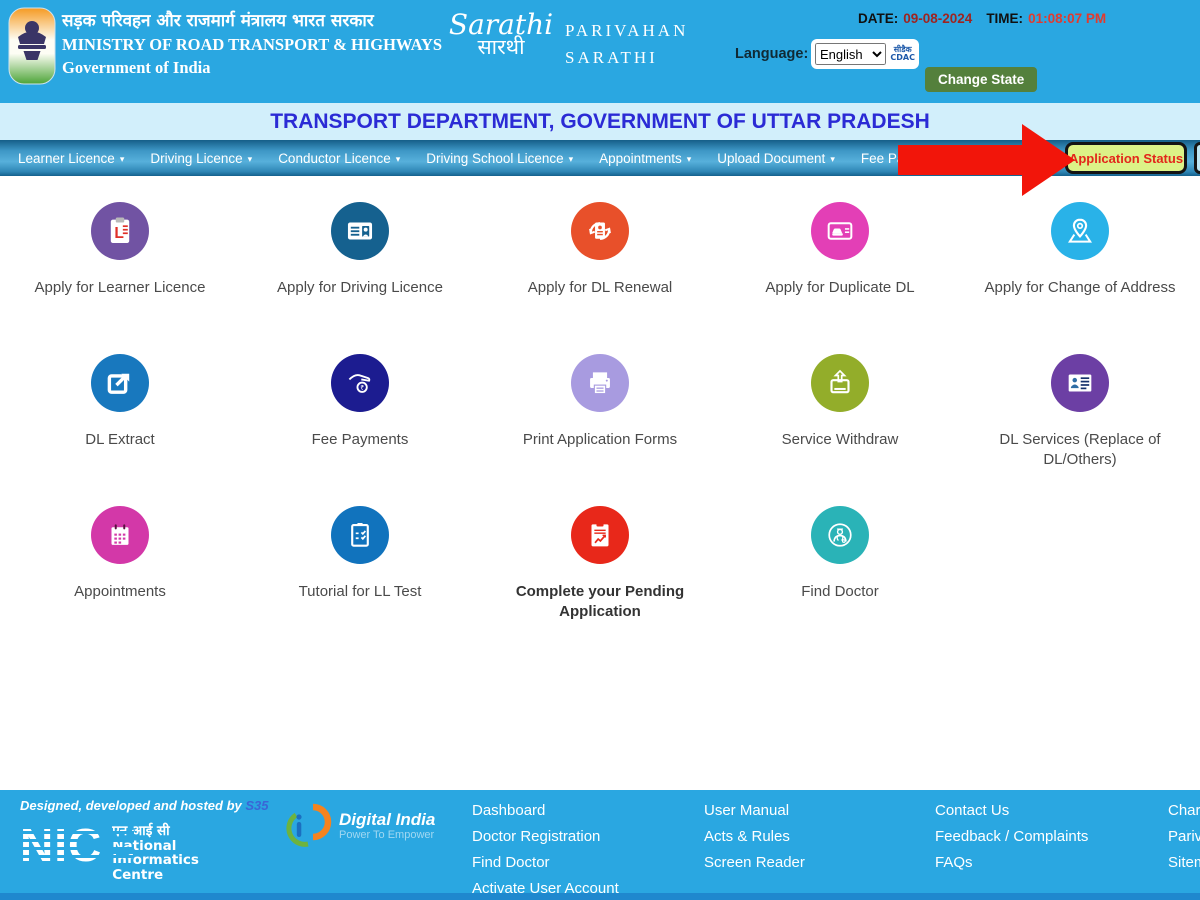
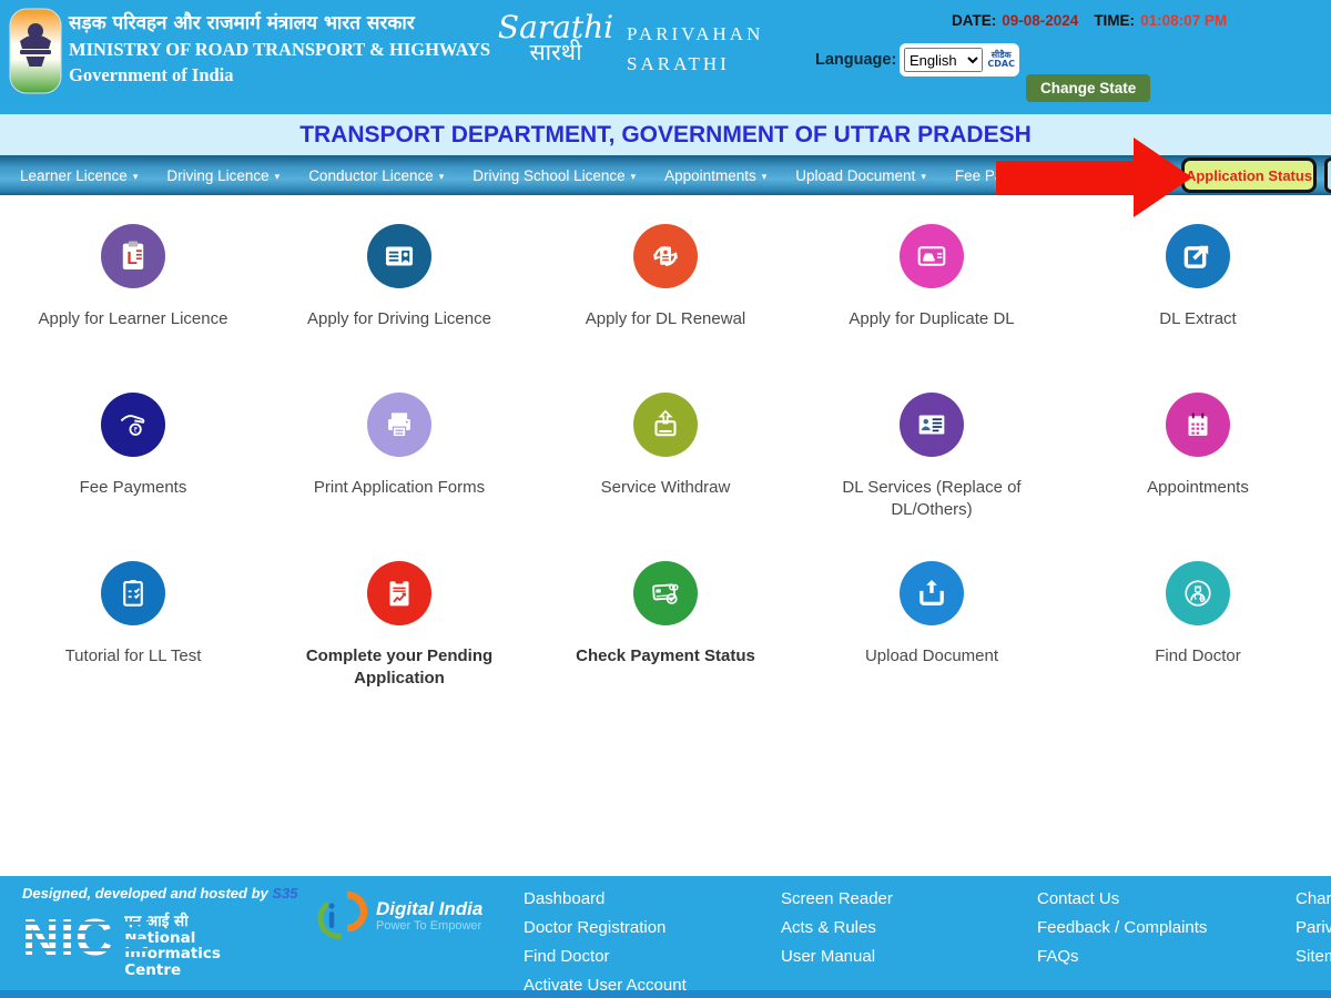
  सड़क परिवहन और राजमार्ग मंत्रालय भारत सरकार
  MINISTRY OF ROAD TRANSPORT & HIGHWAYS
  Government of India
  Sarathi
  सारथी
  PARIVAHAN
  SARATHI
  DATE: 09-08-2024 TIME: 01:08:07 PM
  Language:
  English
  सीडैक
  CDAC
  Change State
  TRANSPORT DEPARTMENT, GOVERNMENT OF UTTAR PRADESH
  Learner Licence ▾
  Driving Licence ▾
  Conductor Licence ▾
  Driving School Licence ▾
  Appointments ▾
  Upload Document ▾
  Application Status
  L
  Apply for Learner Licence
  Apply for Driving Licence
  Apply for DL Renewal
  Apply for Duplicate DL
- Apply for Change of Address
  DL Extract
  ₹
  Fee Payments
  Print Application Forms
  Service Withdraw
  DL Services (Replace of DL/Others)
  Appointments
  Tutorial for LL Test
  Complete your Pending Application
+ Check Payment Status
+ Upload Document
  Find Doctor
  Designed, developed and hosted by S35
  NIC
  National
  Informatics
  Centre
  Digital India
  Power To Empower
  Dashboard
  Doctor Registration
  Find Doctor
  Activate User Account
- User Manual
+ Screen Reader
  Acts & Rules
- Screen Reader
+ User Manual
  Contact Us
  Feedback / Complaints
  FAQs
